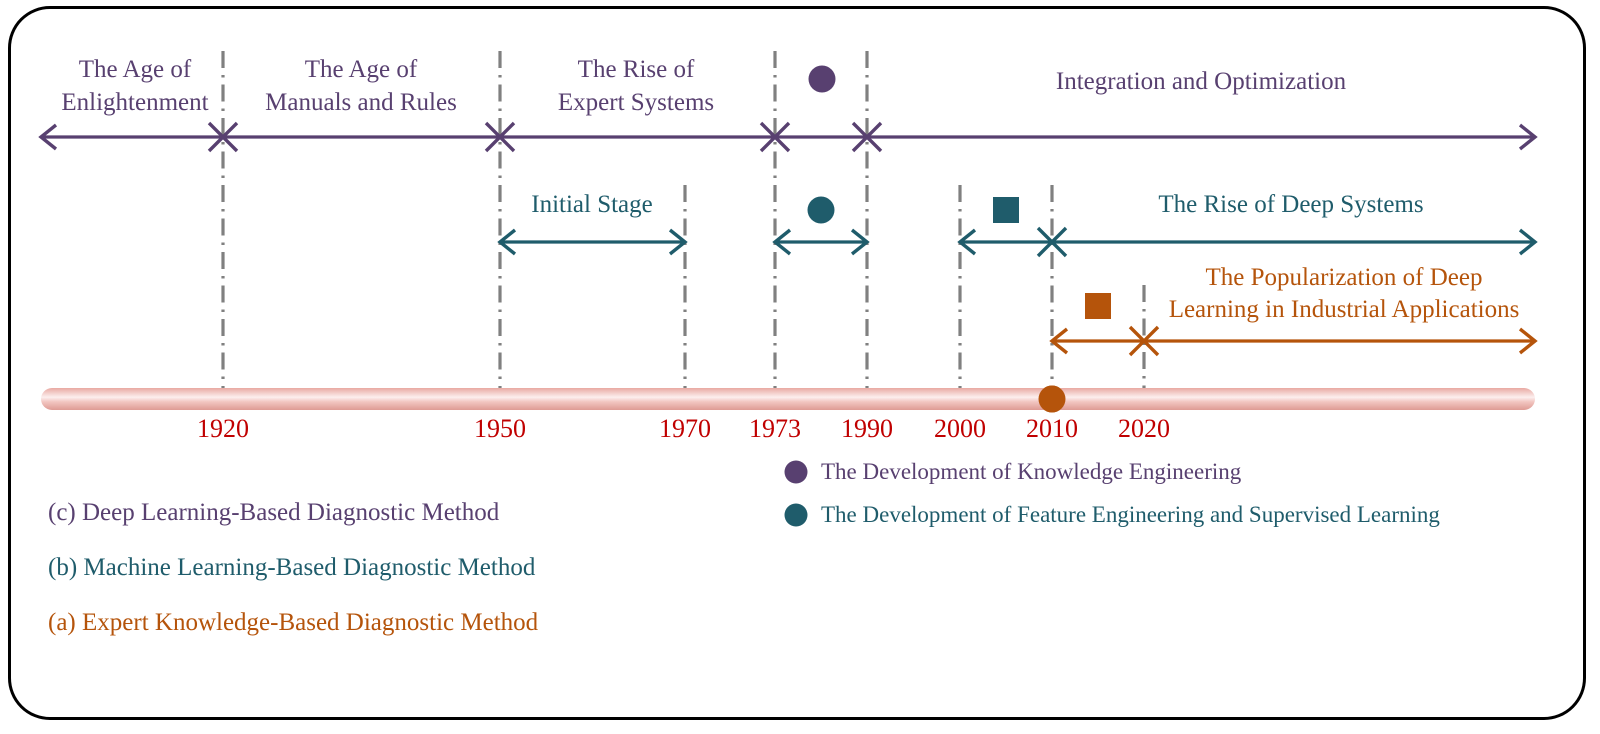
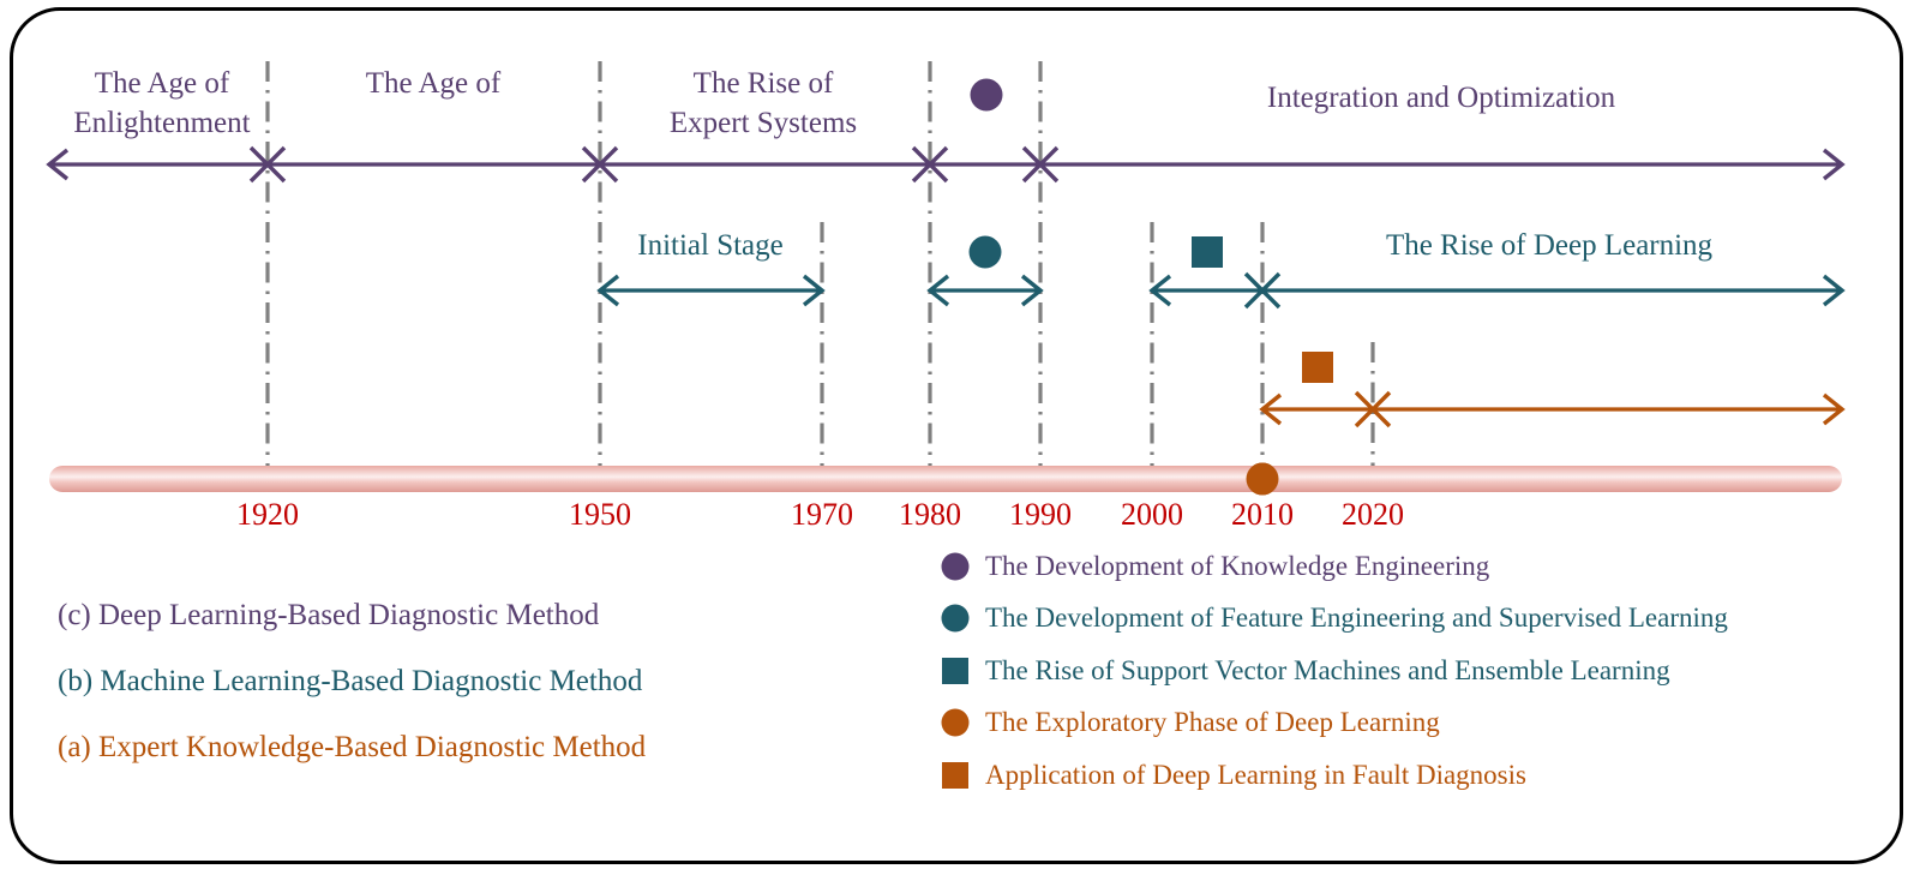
  The Age of
  Enlightenment
  The Age of
- Manuals and Rules
  The Rise of
  Expert Systems
  Integration and Optimization
  Initial Stage
- The Rise of Deep Systems
+ The Rise of Deep Learning
- The Popularization of Deep
- Learning in Industrial Applications
  1920
  1950
  1970
- 1973
+ 1980
  1990
  2000
  2010
  2020
  (c) Deep Learning-Based Diagnostic Method
  (b) Machine Learning-Based Diagnostic Method
  (a) Expert Knowledge-Based Diagnostic Method
  The Development of Knowledge Engineering
  The Development of Feature Engineering and Supervised Learning
+ The Rise of Support Vector Machines and Ensemble Learning
+ The Exploratory Phase of Deep Learning
+ Application of Deep Learning in Fault Diagnosis
